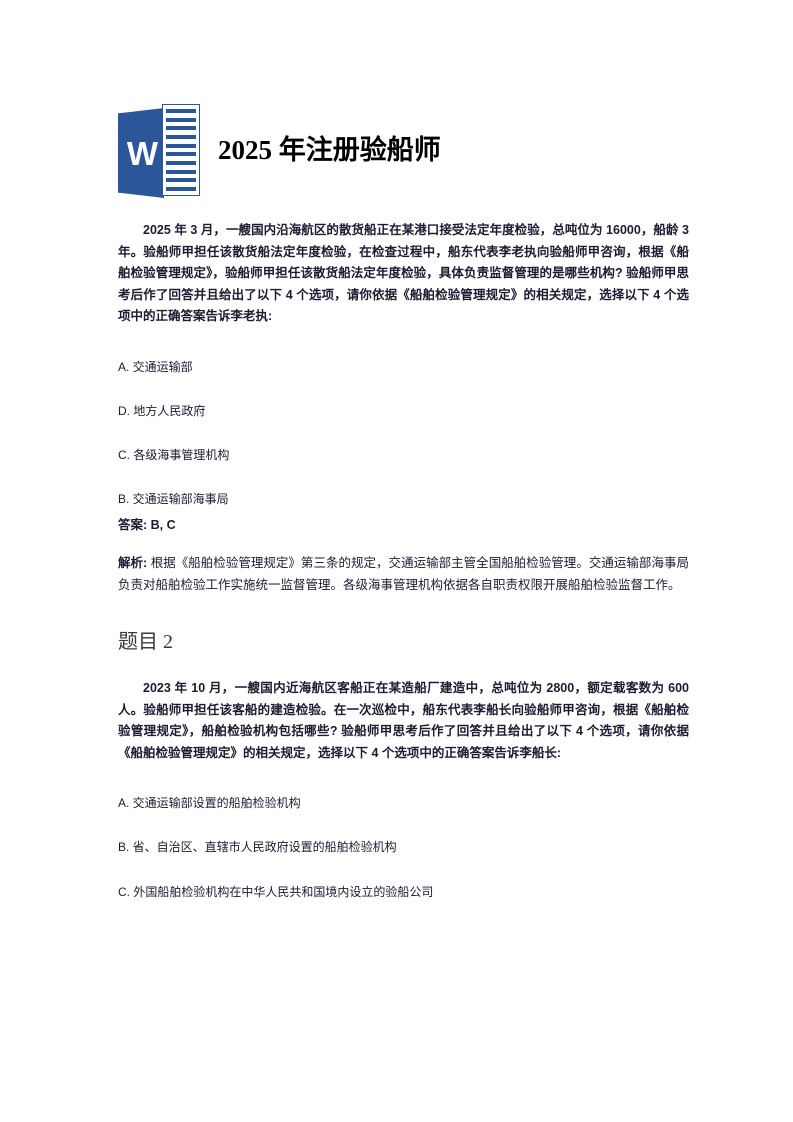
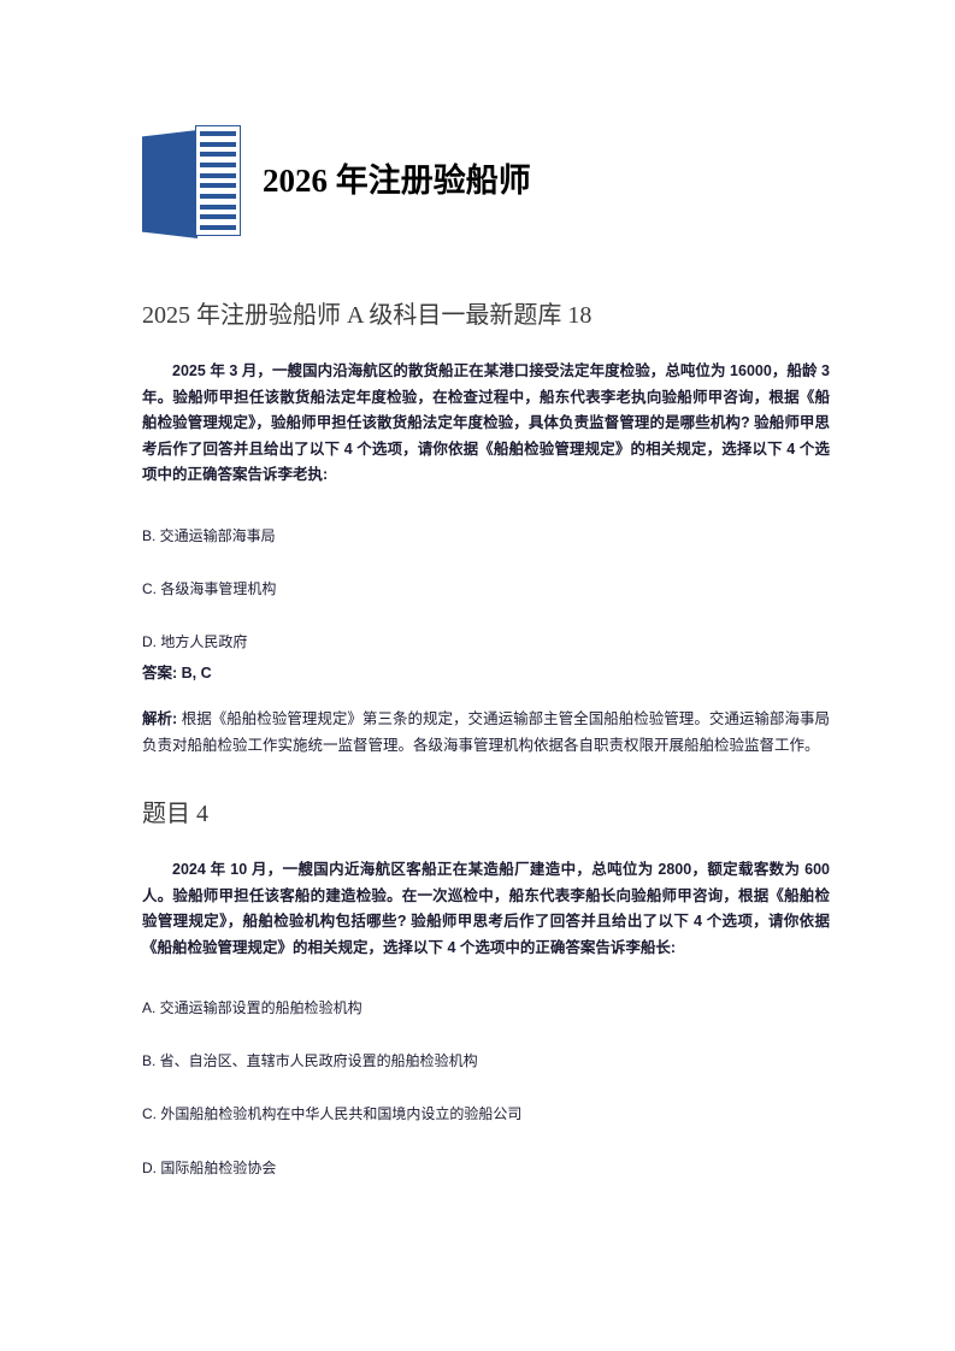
- W
- 2025 年注册验船师
+ 2026 年注册验船师
+ 2025 年注册验船师 A 级科目一最新题库 18
  2025 年 3 月，一艘国内沿海航区的散货船正在某港口接受法定年度检验，总吨位为 16000，船龄 3 年。验船师甲担任该散货船法定年度检验，在检查过程中，船东代表李老执向验船师甲咨询，根据《船舶检验管理规定》，验船师甲担任该散货船法定年度检验，具体负责监督管理的是哪些机构? 验船师甲思考后作了回答并且给出了以下 4 个选项，请你依据《船舶检验管理规定》的相关规定，选择以下 4 个选项中的正确答案告诉李老执:
- A. 交通运输部
- D. 地方人民政府
+ B. 交通运输部海事局
  C. 各级海事管理机构
- B. 交通运输部海事局
+ D. 地方人民政府
  答案: B, C
  解析: 根据《船舶检验管理规定》第三条的规定，交通运输部主管全国船舶检验管理。交通运输部海事局负责对船舶检验工作实施统一监督管理。各级海事管理机构依据各自职责权限开展船舶检验监督工作。
- 题目 2
+ 题目 4
- 2023 年 10 月，一艘国内近海航区客船正在某造船厂建造中，总吨位为 2800，额定载客数为 600 人。验船师甲担任该客船的建造检验。在一次巡检中，船东代表李船长向验船师甲咨询，根据《船舶检验管理规定》，船舶检验机构包括哪些? 验船师甲思考后作了回答并且给出了以下 4 个选项，请你依据《船舶检验管理规定》的相关规定，选择以下 4 个选项中的正确答案告诉李船长:
+ 2024 年 10 月，一艘国内近海航区客船正在某造船厂建造中，总吨位为 2800，额定载客数为 600 人。验船师甲担任该客船的建造检验。在一次巡检中，船东代表李船长向验船师甲咨询，根据《船舶检验管理规定》，船舶检验机构包括哪些? 验船师甲思考后作了回答并且给出了以下 4 个选项，请你依据《船舶检验管理规定》的相关规定，选择以下 4 个选项中的正确答案告诉李船长:
  A. 交通运输部设置的船舶检验机构
  B. 省、自治区、直辖市人民政府设置的船舶检验机构
  C. 外国船舶检验机构在中华人民共和国境内设立的验船公司
+ D. 国际船舶检验协会
